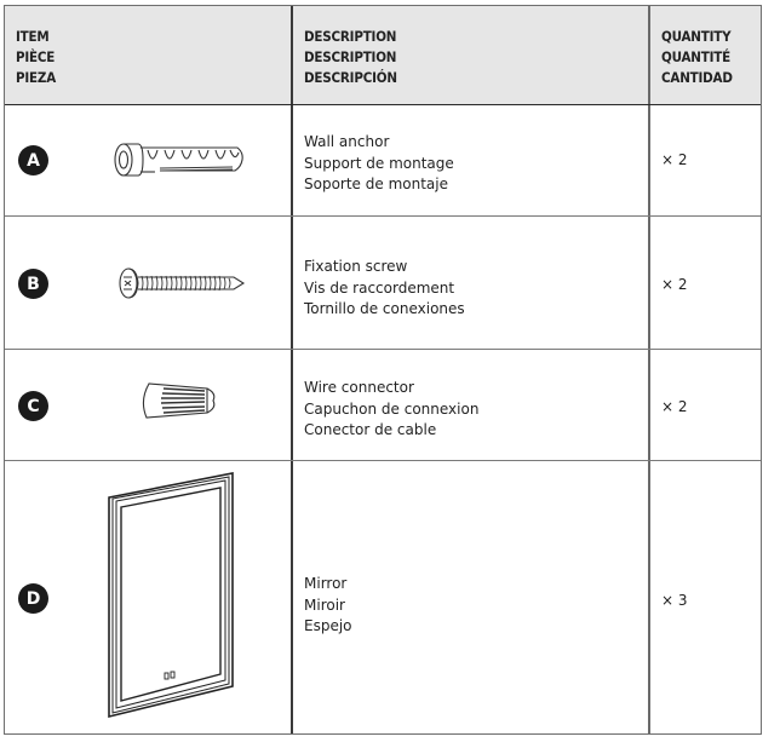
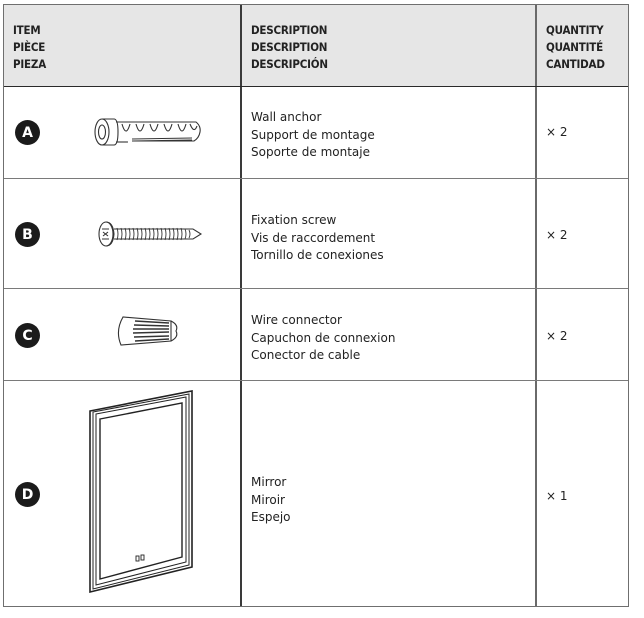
  ITEM
  PIÈCE
  PIEZA
  DESCRIPTION
  DESCRIPTION
  DESCRIPCIÓN
  QUANTITY
  QUANTITÉ
  CANTIDAD
  A
  Wall anchor
  Support de montage
  Soporte de montaje
  × 2
  B
  Fixation screw
  Vis de raccordement
  Tornillo de conexiones
  × 2
  C
  Wire connector
  Capuchon de connexion
  Conector de cable
  × 2
  D
  Mirror
  Miroir
  Espejo
- × 3
+ × 1
